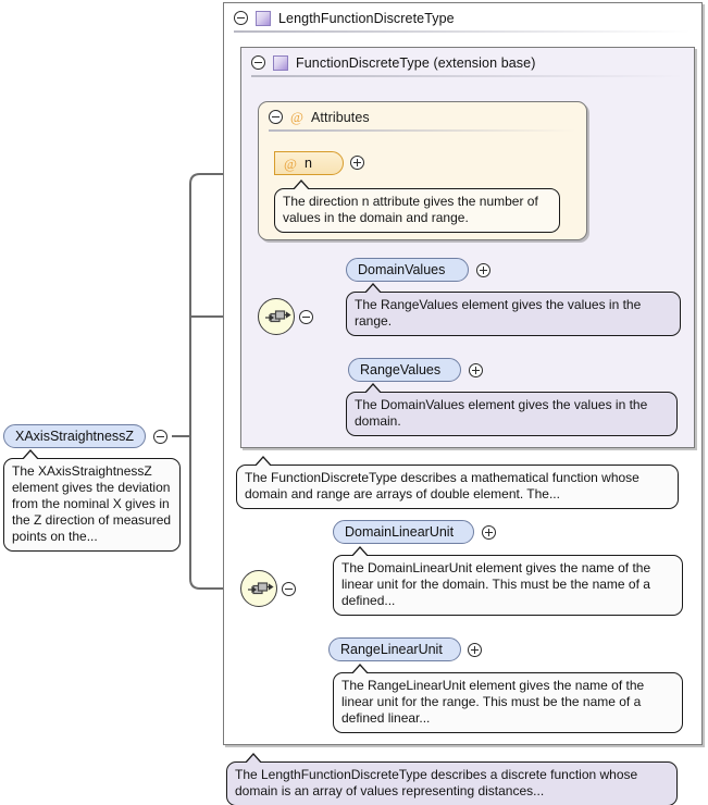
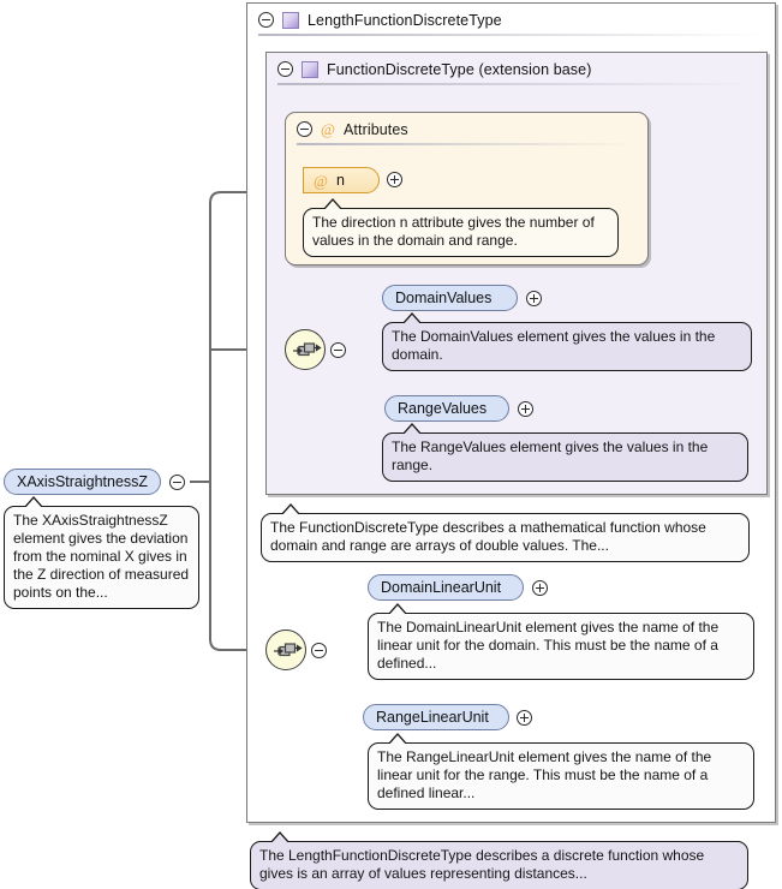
  LengthFunctionDiscreteType
  FunctionDiscreteType (extension base)
  @
  Attributes
  @
  n
  The direction n attribute gives the number of values in the domain and range.
  DomainValues
- The RangeValues element gives the values in the range.
+ The DomainValues element gives the values in the domain.
  RangeValues
- The DomainValues element gives the values in the domain.
+ The RangeValues element gives the values in the range.
  XAxisStraightnessZ
  The XAxisStraightnessZ element gives the deviation from the nominal X gives in the Z direction of measured points on the...
- The FunctionDiscreteType describes a mathematical function whose domain and range are arrays of double element. The...
+ The FunctionDiscreteType describes a mathematical function whose domain and range are arrays of double values. The...
  DomainLinearUnit
  The DomainLinearUnit element gives the name of the linear unit for the domain. This must be the name of a defined...
  RangeLinearUnit
  The RangeLinearUnit element gives the name of the linear unit for the range. This must be the name of a defined linear...
- The LengthFunctionDiscreteType describes a discrete function whose domain is an array of values representing distances...
+ The LengthFunctionDiscreteType describes a discrete function whose gives is an array of values representing distances...
